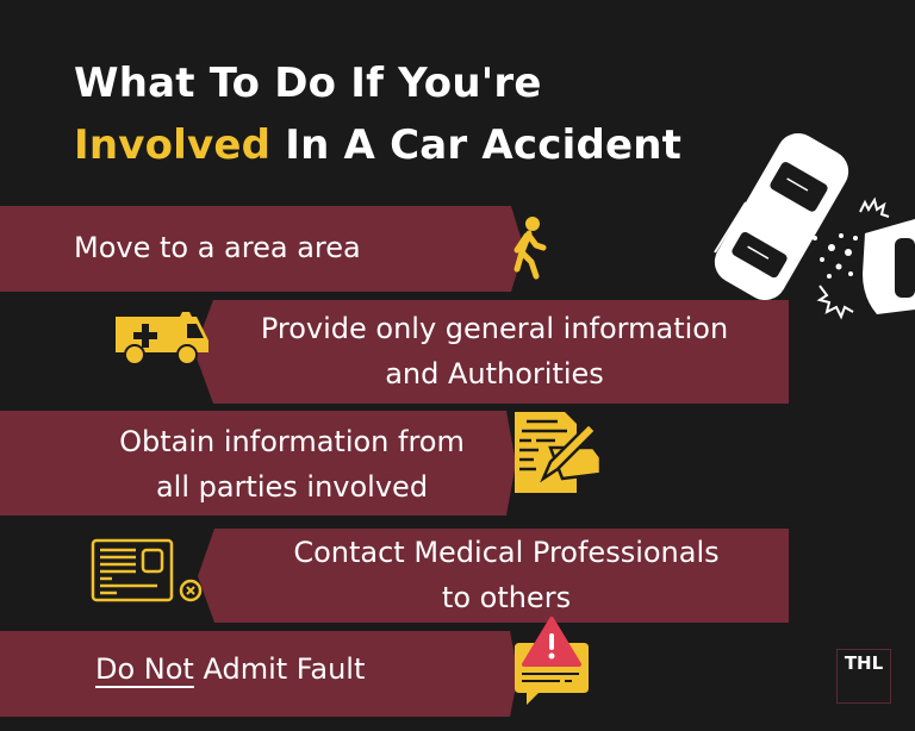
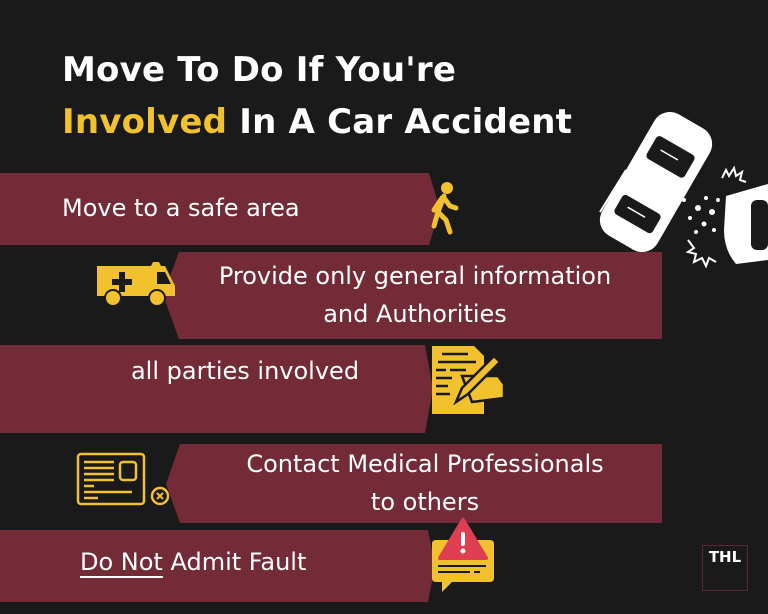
- What To Do If You're
+ Move To Do If You're
  Involved In A Car Accident
- Move to a area area
+ Move to a safe area
  Provide only general information
  and Authorities
- Obtain information from
  all parties involved
  Contact Medical Professionals
  to others
  Do Not Admit Fault
  THL
